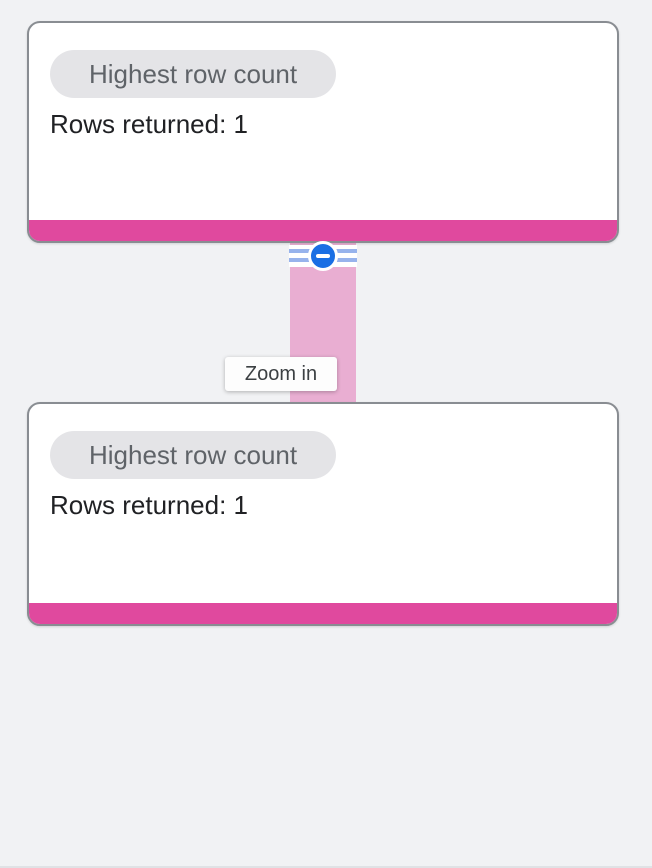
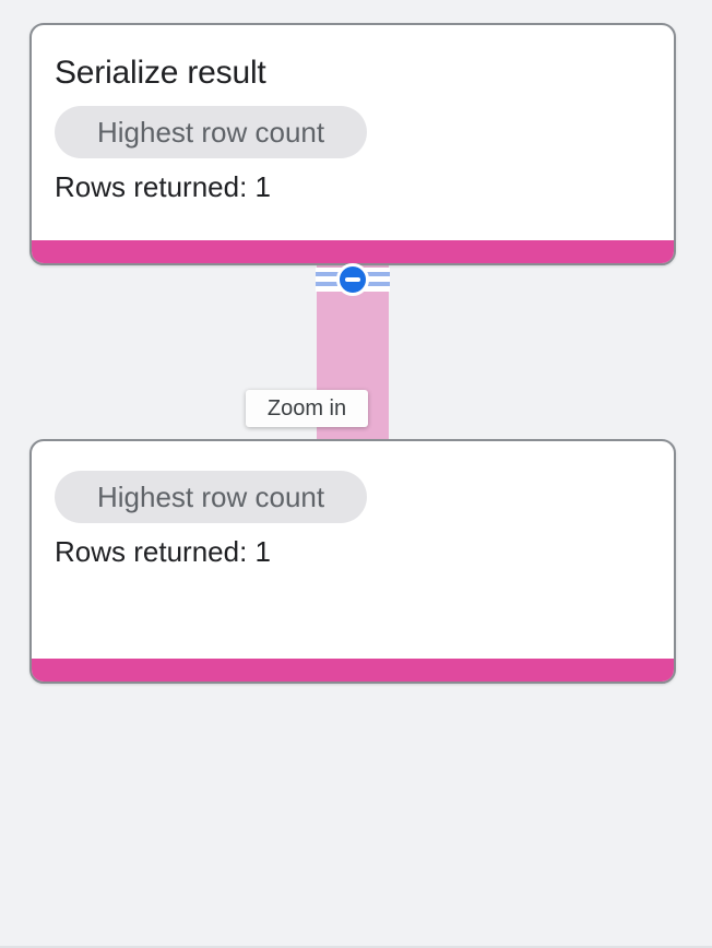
+ Serialize result
  Highest row count
  Rows returned: 1
  Zoom in
  Highest row count
  Rows returned: 1
